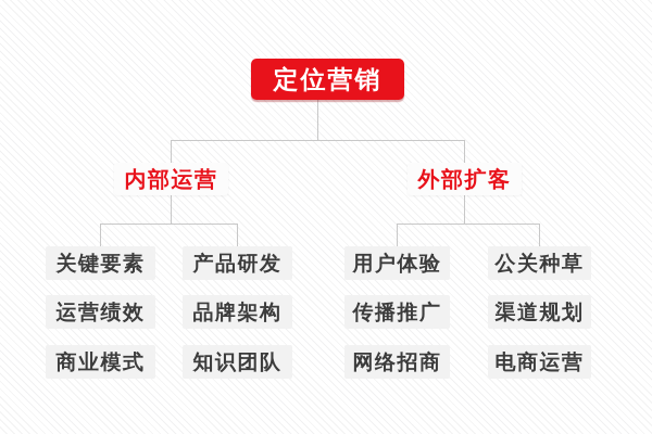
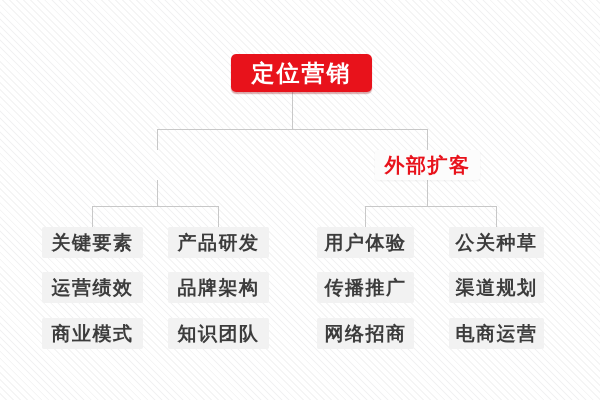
  定位营销
- 内部运营
  外部扩客
  关键要素
  产品研发
  运营绩效
  品牌架构
  商业模式
  知识团队
  用户体验
  公关种草
  传播推广
  渠道规划
  网络招商
  电商运营
